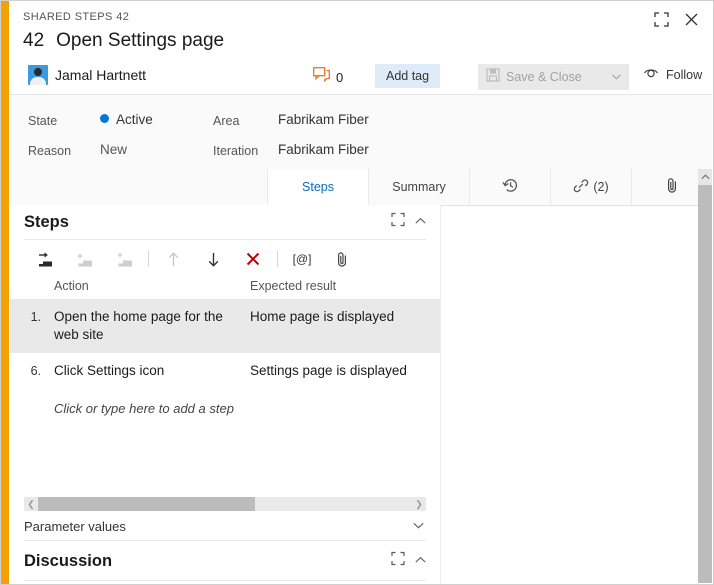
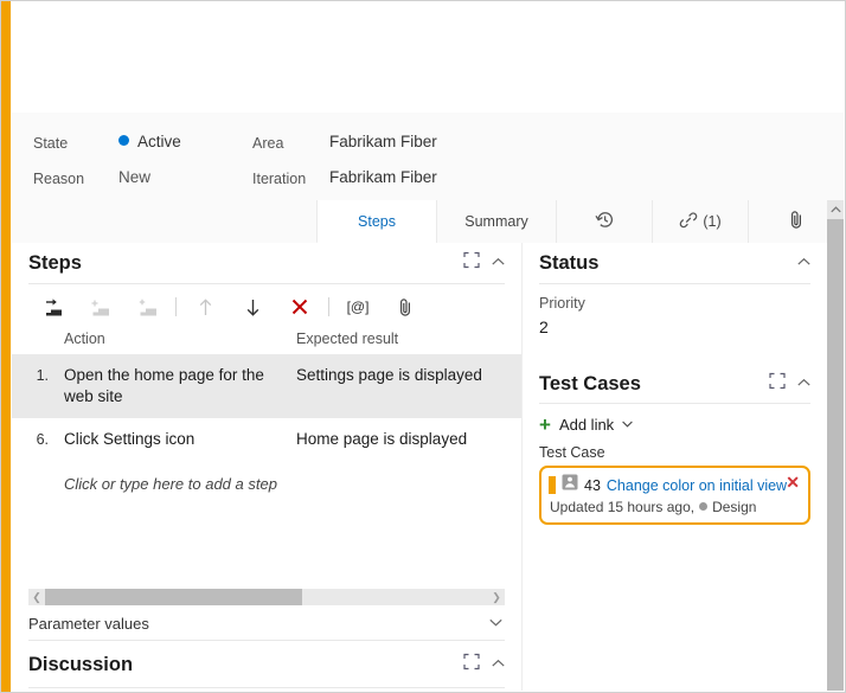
- SHARED STEPS 42
- 42
- Open Settings page
- Jamal Hartnett
- 0
- Add tag
- Save & Close
- Follow
  State
  Active
  Reason
  New
  Area
  Fabrikam Fiber
  Iteration
  Fabrikam Fiber
  Steps
  Summary
- (2)
+ (1)
  Steps
  [@]
  Action
  Expected result
  1.
  Open the home page for the web site
- Home page is displayed
+ Settings page is displayed
  6.
  Click Settings icon
- Settings page is displayed
+ Home page is displayed
  Click or type here to add a step
  ❮
  ❯
  Parameter values
  Discussion
+ Status
+ Priority
+ 2
+ Test Cases
+ +
+ Add link
+ Test Case
+ 43
+ Change color on initial view
+ ✕
+ Updated 15 hours ago, Design
